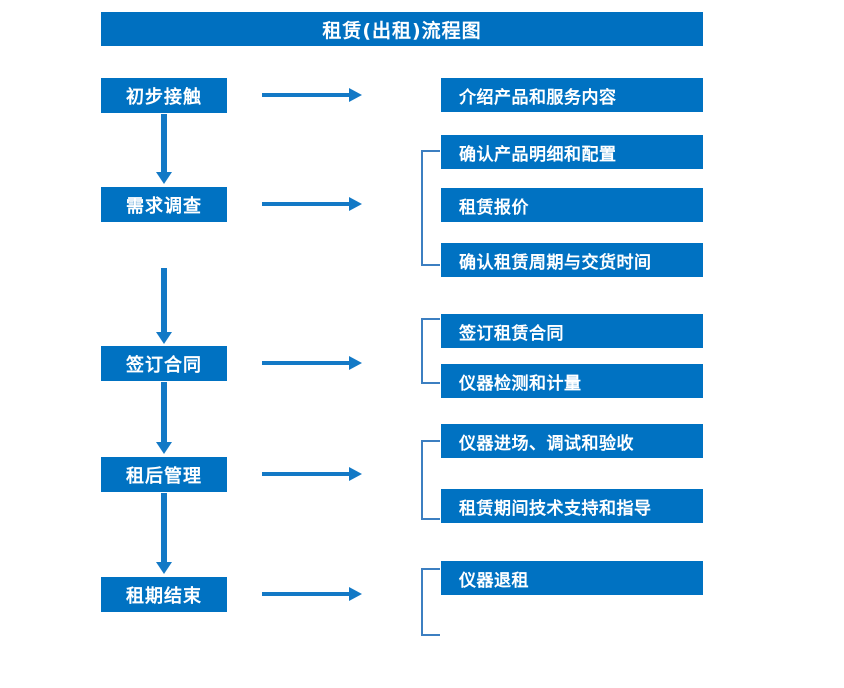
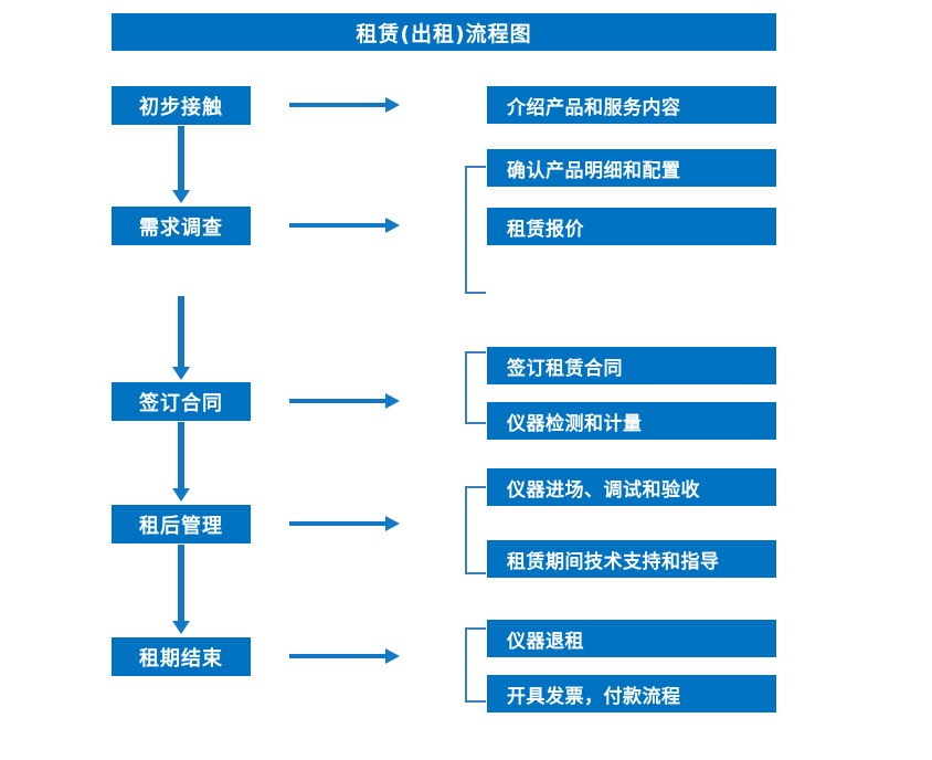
  租赁(出租)流程图
  初步接触
  需求调查
  签订合同
  租后管理
  租期结束
  介绍产品和服务内容
  确认产品明细和配置
  租赁报价
- 确认租赁周期与交货时间
  签订租赁合同
  仪器检测和计量
  仪器进场、调试和验收
  租赁期间技术支持和指导
  仪器退租
+ 开具发票，付款流程
